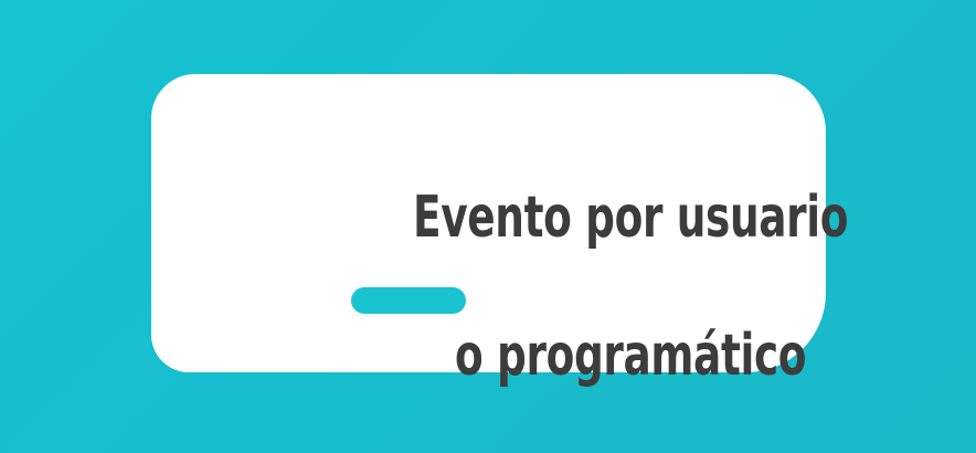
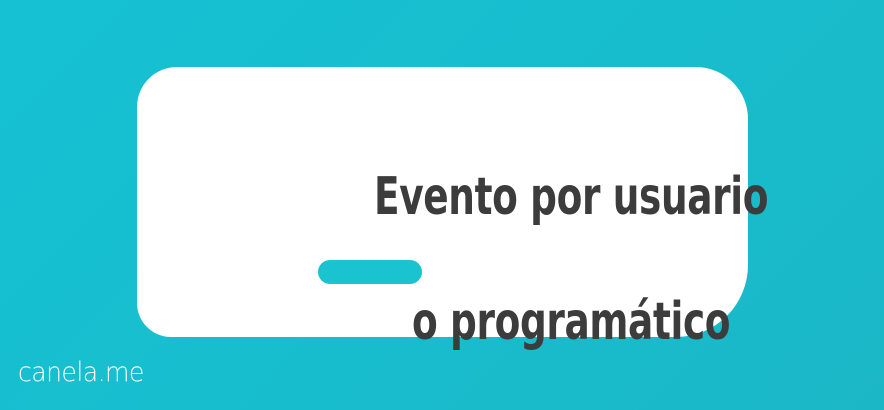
  Evento por usuario
  o programático
+ canela.me
